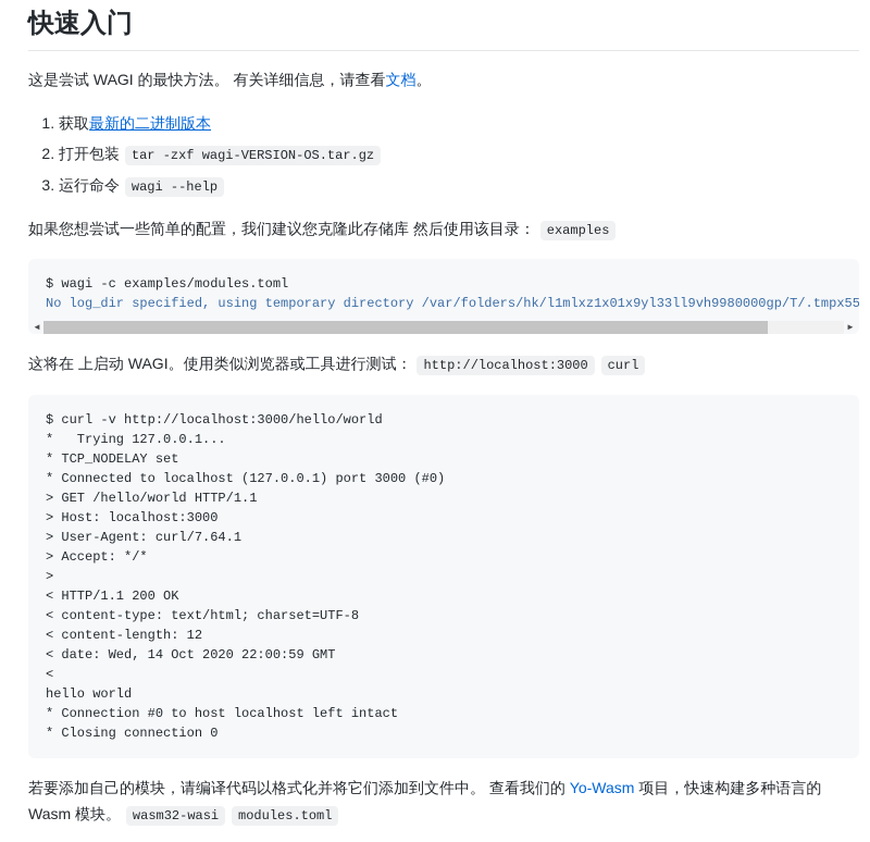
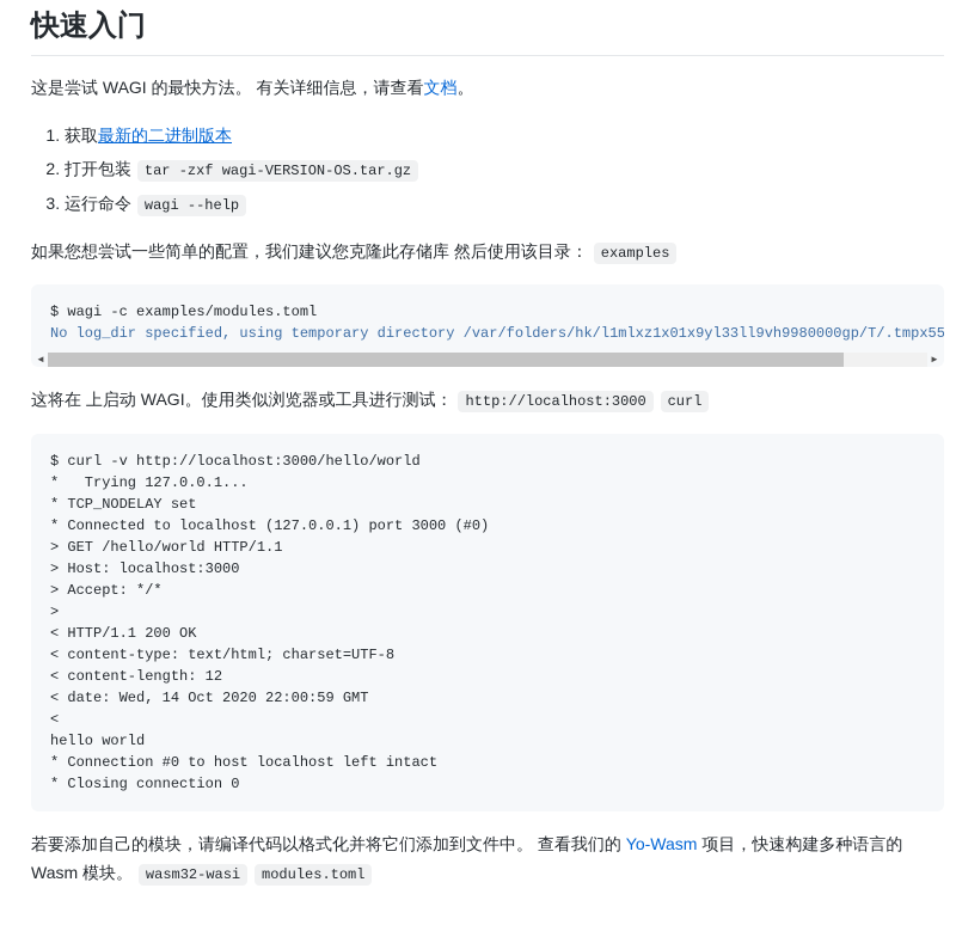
  快速入门
  这是尝试 WAGI 的最快方法。 有关详细信息，请查看文档。
  获取最新的二进制版本
  打开包装 tar -zxf wagi-VERSION-OS.tar.gz
  运行命令 wagi --help
  如果您想尝试一些简单的配置，我们建议您克隆此存储库 然后使用该目录： examples
  $ wagi -c examples/modules.toml
  No log_dir specified, using temporary directory /var/folders/hk/l1mlxz1x01x9yl33ll9vh9980000gp/T/.tmpx55
  ◄
  ►
  这将在 上启动 WAGI。使用类似浏览器或工具进行测试： http://localhost:3000 curl
  $ curl -v http://localhost:3000/hello/world
  * Trying 127.0.0.1...
  * TCP_NODELAY set
  * Connected to localhost (127.0.0.1) port 3000 (#0)
  > GET /hello/world HTTP/1.1
  > Host: localhost:3000
- > User-Agent: curl/7.64.1
  > Accept: */*
  >
  < HTTP/1.1 200 OK
  < content-type: text/html; charset=UTF-8
  < content-length: 12
  < date: Wed, 14 Oct 2020 22:00:59 GMT
  <
  hello world
  * Connection #0 to host localhost left intact
  * Closing connection 0
  若要添加自己的模块，请编译代码以格式化并将它们添加到文件中。 查看我们的 Yo-Wasm 项目，快速构建多种语言的 Wasm 模块。 wasm32-wasi modules.toml
